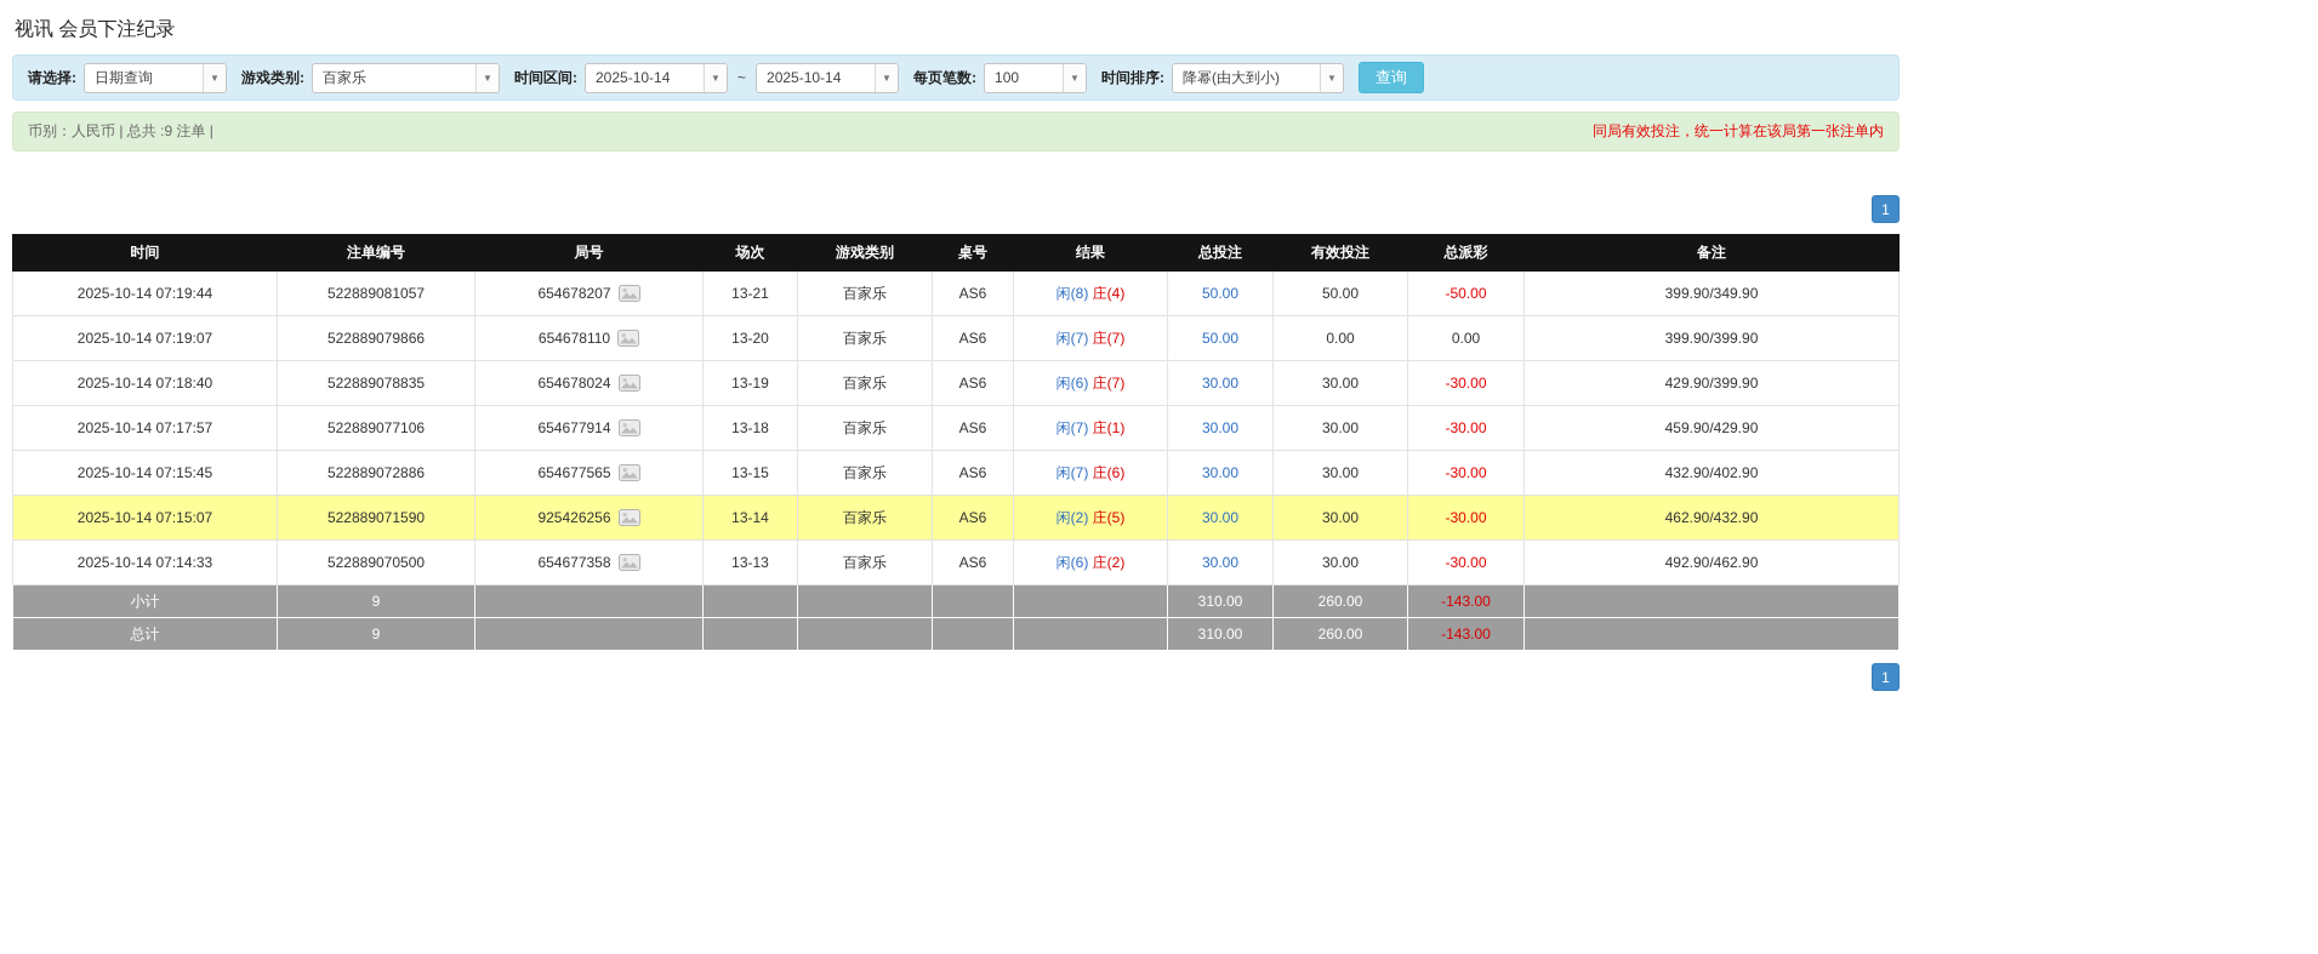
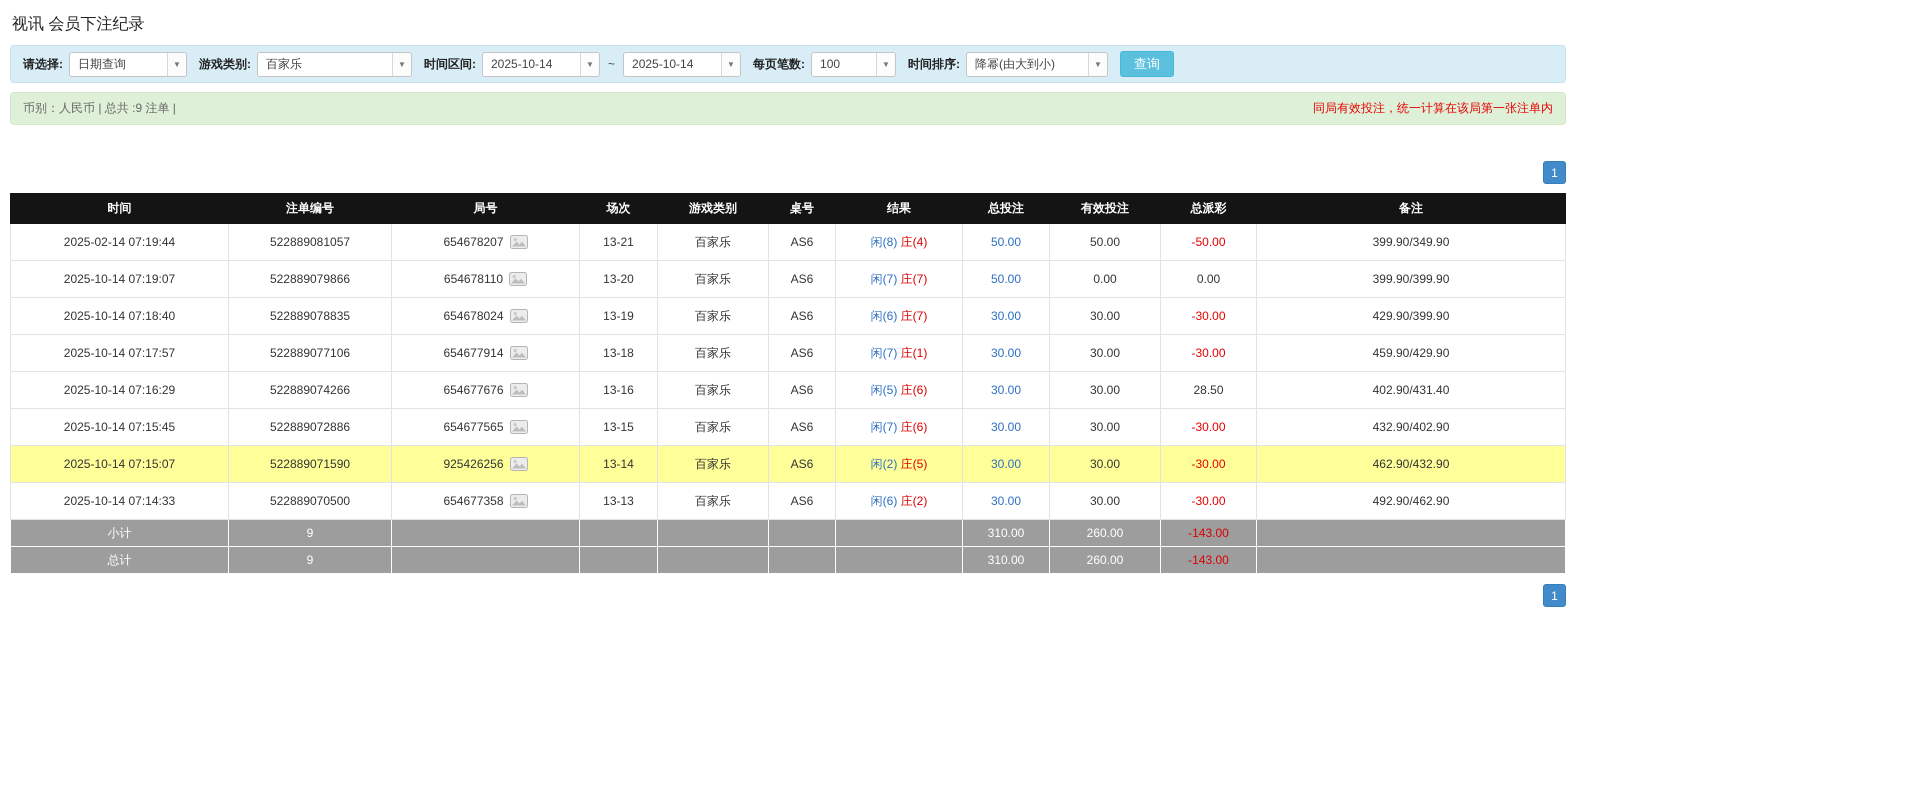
  视讯 会员下注纪录
  请选择:
  日期查询
  ▼
  游戏类别:
  百家乐
  ▼
  时间区间:
  2025-10-14
  ▼
  ~
  2025-10-14
  ▼
  每页笔数:
  100
  ▼
  时间排序:
  降幂(由大到小)
  ▼
  查询
  币别：人民币 | 总共 :9 注单 |
  同局有效投注，统一计算在该局第一张注单内
  1
  时间	注单编号	局号	场次	游戏类别	桌号	结果	总投注	有效投注	总派彩	备注
- 2025-10-14 07:19:44	522889081057	654678207	13-21	百家乐	AS6	闲(8) 庄(4)	50.00	50.00	-50.00	399.90/349.90
+ 2025-02-14 07:19:44	522889081057	654678207	13-21	百家乐	AS6	闲(8) 庄(4)	50.00	50.00	-50.00	399.90/349.90
  2025-10-14 07:19:07	522889079866	654678110	13-20	百家乐	AS6	闲(7) 庄(7)	50.00	0.00	0.00	399.90/399.90
  2025-10-14 07:18:40	522889078835	654678024	13-19	百家乐	AS6	闲(6) 庄(7)	30.00	30.00	-30.00	429.90/399.90
  2025-10-14 07:17:57	522889077106	654677914	13-18	百家乐	AS6	闲(7) 庄(1)	30.00	30.00	-30.00	459.90/429.90
+ 2025-10-14 07:16:29	522889074266	654677676	13-16	百家乐	AS6	闲(5) 庄(6)	30.00	30.00	28.50	402.90/431.40
  2025-10-14 07:15:45	522889072886	654677565	13-15	百家乐	AS6	闲(7) 庄(6)	30.00	30.00	-30.00	432.90/402.90
  2025-10-14 07:15:07	522889071590	925426256	13-14	百家乐	AS6	闲(2) 庄(5)	30.00	30.00	-30.00	462.90/432.90
  2025-10-14 07:14:33	522889070500	654677358	13-13	百家乐	AS6	闲(6) 庄(2)	30.00	30.00	-30.00	492.90/462.90
  小计	9						310.00	260.00	-143.00
  总计	9						310.00	260.00	-143.00
  1
